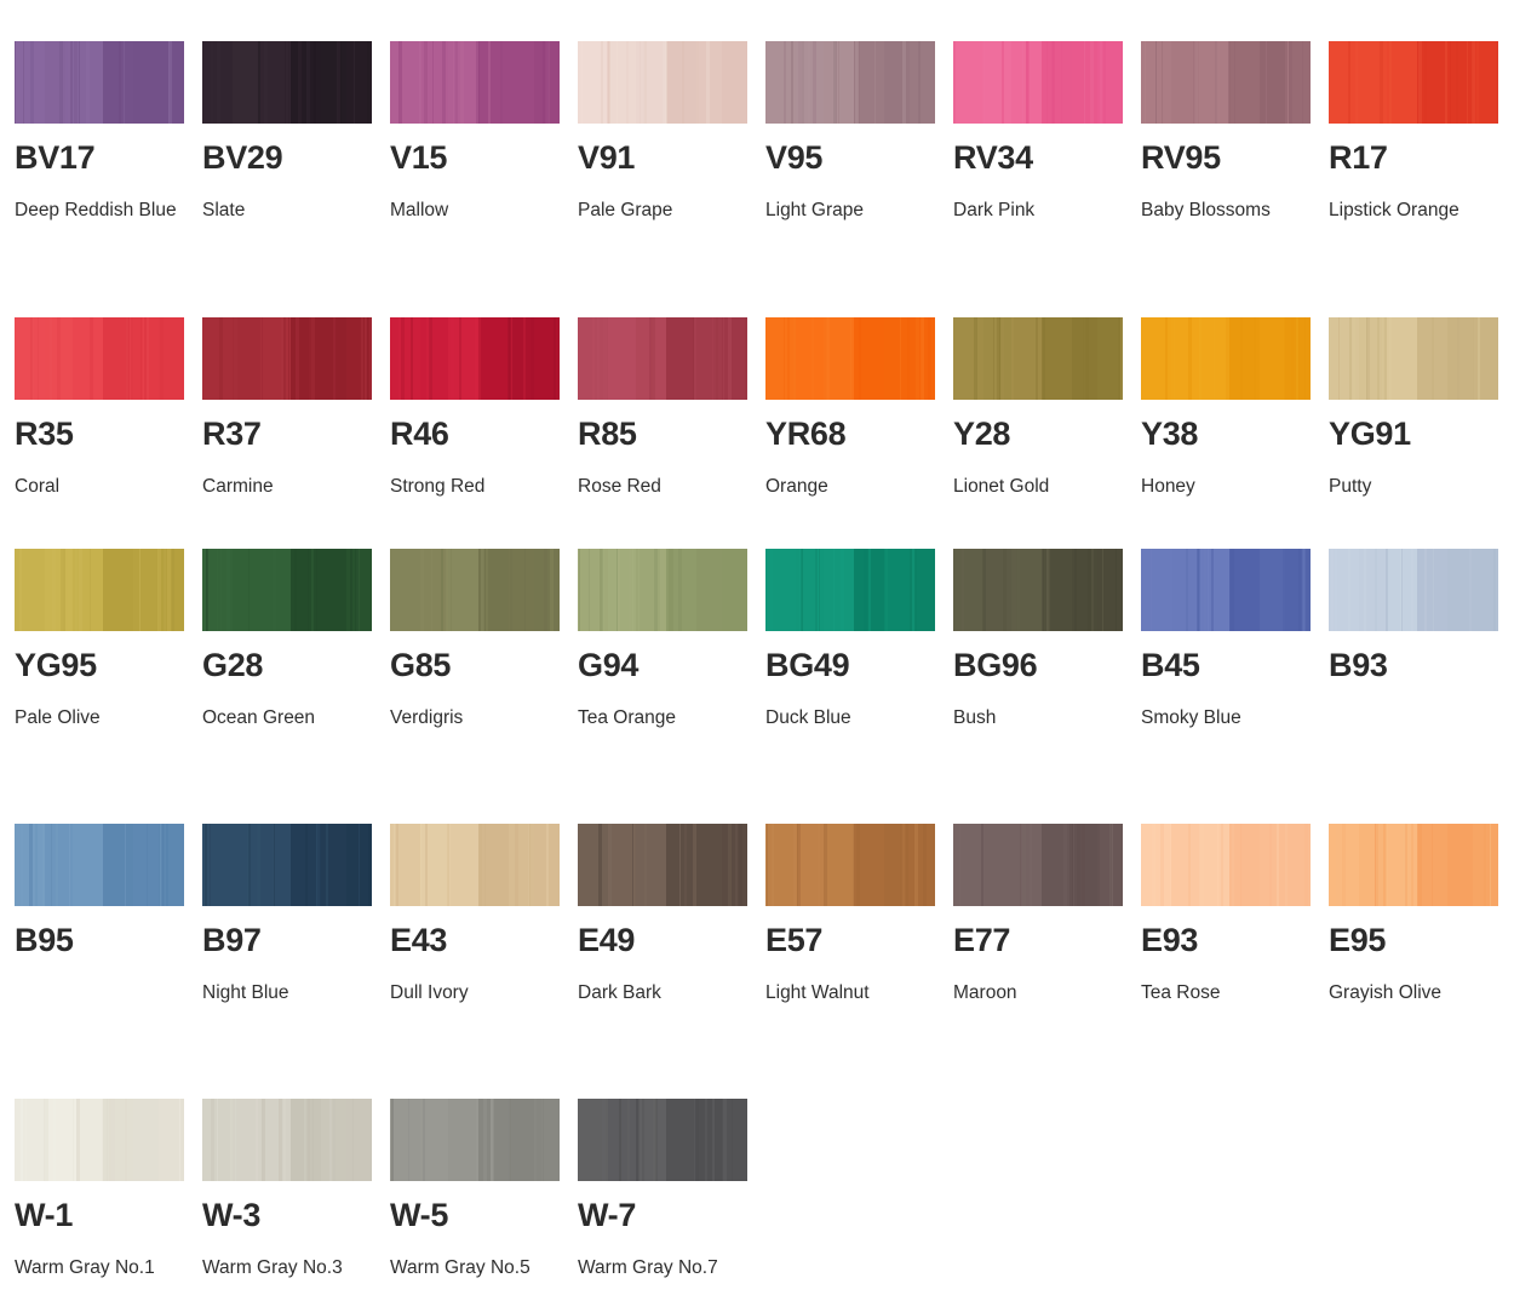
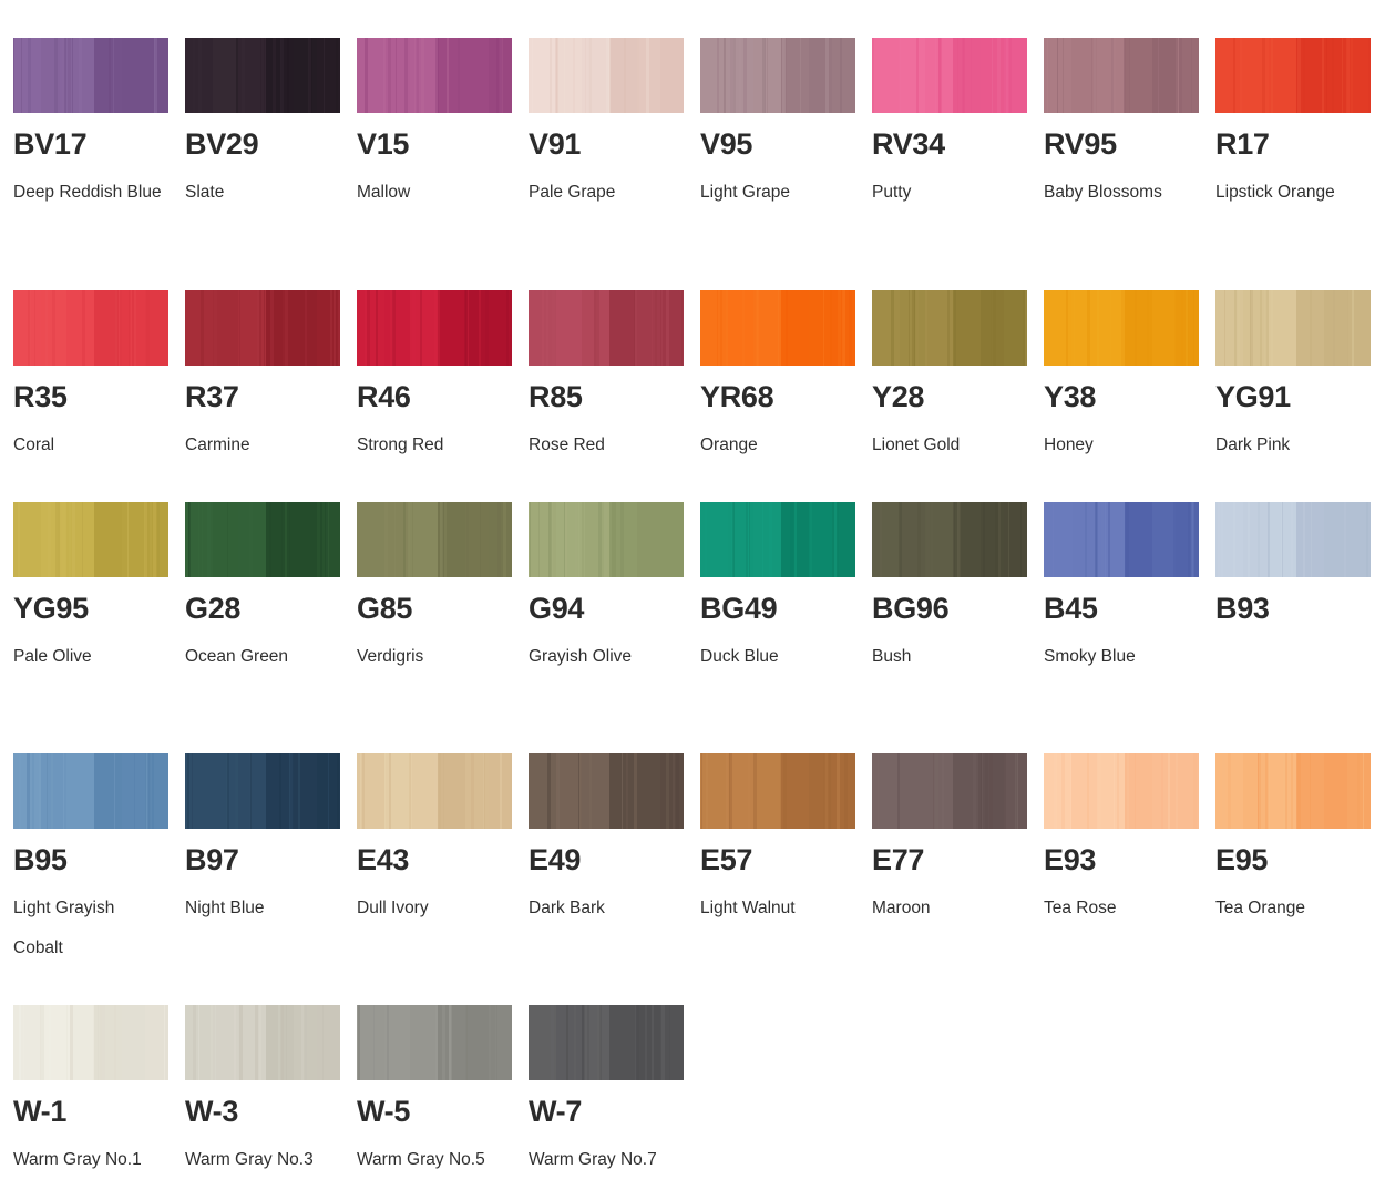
  BV17
  Deep Reddish Blue
  BV29
  Slate
  V15
  Mallow
  V91
  Pale Grape
  V95
  Light Grape
  RV34
- Dark Pink
+ Putty
  RV95
  Baby Blossoms
  R17
  Lipstick Orange
  R35
  Coral
  R37
  Carmine
  R46
  Strong Red
  R85
  Rose Red
  YR68
  Orange
  Y28
  Lionet Gold
  Y38
  Honey
  YG91
- Putty
+ Dark Pink
  YG95
  Pale Olive
  G28
  Ocean Green
  G85
  Verdigris
  G94
- Tea Orange
+ Grayish Olive
  BG49
  Duck Blue
  BG96
  Bush
  B45
  Smoky Blue
  B93
  B95
+ Light Grayish Cobalt
  B97
  Night Blue
  E43
  Dull Ivory
  E49
  Dark Bark
  E57
  Light Walnut
  E77
  Maroon
  E93
  Tea Rose
  E95
- Grayish Olive
+ Tea Orange
  W-1
  Warm Gray No.1
  W-3
  Warm Gray No.3
  W-5
  Warm Gray No.5
  W-7
  Warm Gray No.7
